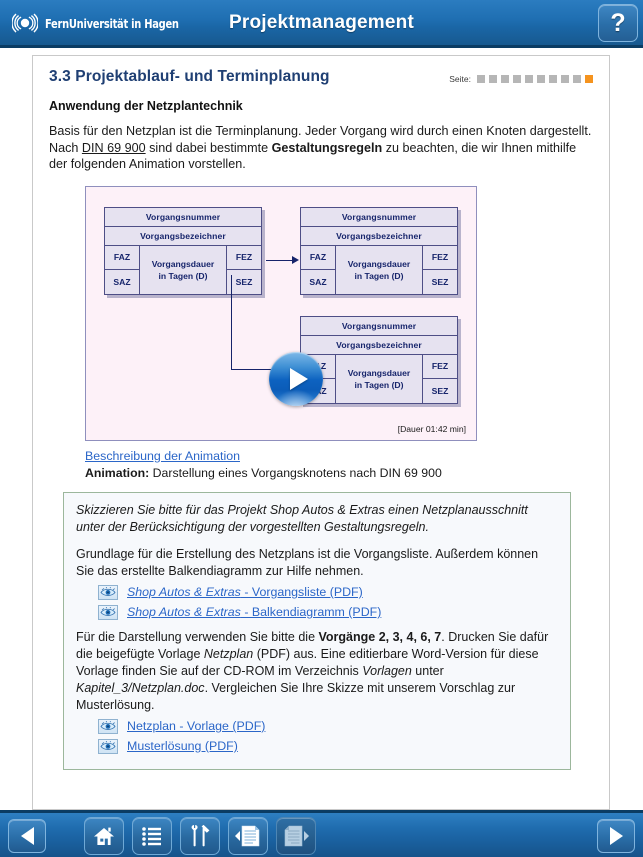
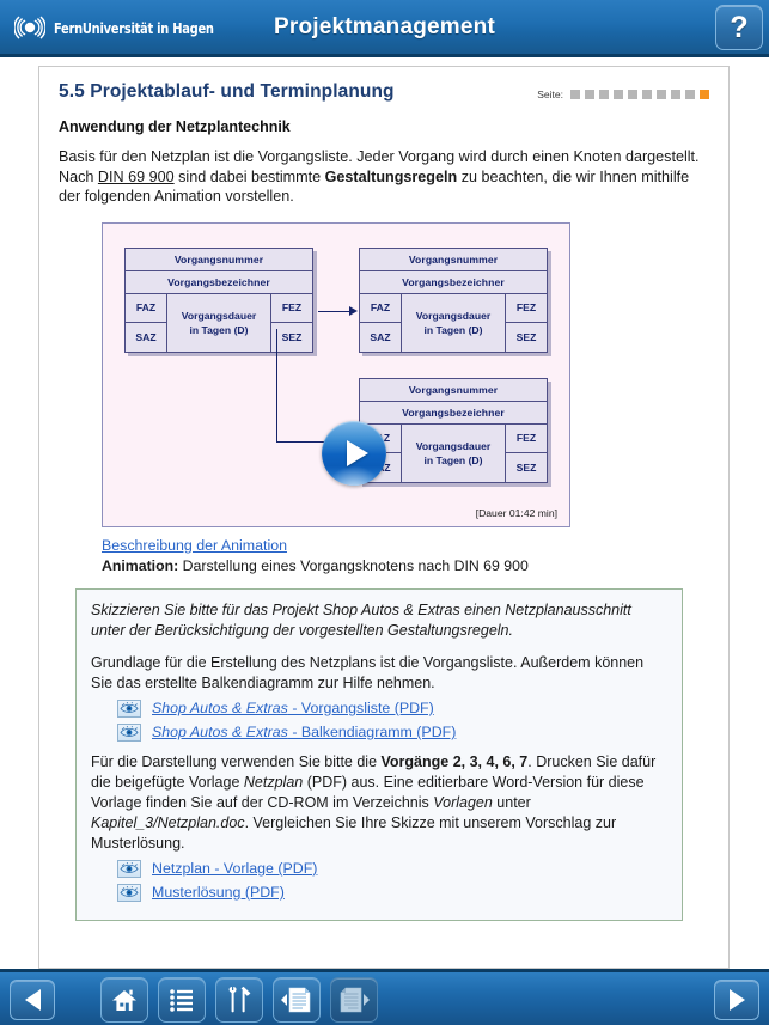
  FernUniversität in Hagen
  Projektmanagement
  ?
- 3.3 Projektablauf- und Terminplanung
+ 5.5 Projektablauf- und Terminplanung
  Seite:
  Anwendung der Netzplantechnik
- Basis für den Netzplan ist die Terminplanung. Jeder Vorgang wird durch einen Knoten dargestellt. Nach DIN 69 900 sind dabei bestimmte Gestaltungsregeln zu beachten, die wir Ihnen mithilfe der folgenden Animation vorstellen.
+ Basis für den Netzplan ist die Vorgangsliste. Jeder Vorgang wird durch einen Knoten dargestellt. Nach DIN 69 900 sind dabei bestimmte Gestaltungsregeln zu beachten, die wir Ihnen mithilfe der folgenden Animation vorstellen.
  Vorgangsnummer
  Vorgangsbezeichner
  FAZ
  SAZ
  Vorgangsdauer
  in Tagen (D)
  FEZ
  SEZ
  Vorgangsnummer
  Vorgangsbezeichner
  FAZ
  SAZ
  Vorgangsdauer
  in Tagen (D)
  FEZ
  SEZ
  Vorgangsnummer
  Vorgangsbezeichner
  Vorgangsdauer
  in Tagen (D)
  FEZ
  SEZ
  [Dauer 01:42 min]
  Beschreibung der Animation
  Animation: Darstellung eines Vorgangsknotens nach DIN 69 900
  Skizzieren Sie bitte für das Projekt Shop Autos & Extras einen Netzplanausschnitt unter der Berücksichtigung der vorgestellten Gestaltungsregeln.
  Grundlage für die Erstellung des Netzplans ist die Vorgangsliste. Außerdem können Sie das erstellte Balkendiagramm zur Hilfe nehmen.
  Shop Autos & Extras - Vorgangsliste (PDF)
  Shop Autos & Extras - Balkendiagramm (PDF)
  Für die Darstellung verwenden Sie bitte die Vorgänge 2, 3, 4, 6, 7. Drucken Sie dafür die beigefügte Vorlage Netzplan (PDF) aus. Eine editierbare Word-Version für diese Vorlage finden Sie auf der CD-ROM im Verzeichnis Vorlagen unter Kapitel_3/Netzplan.doc. Vergleichen Sie Ihre Skizze mit unserem Vorschlag zur Musterlösung.
  Netzplan - Vorlage (PDF)
  Musterlösung (PDF)
